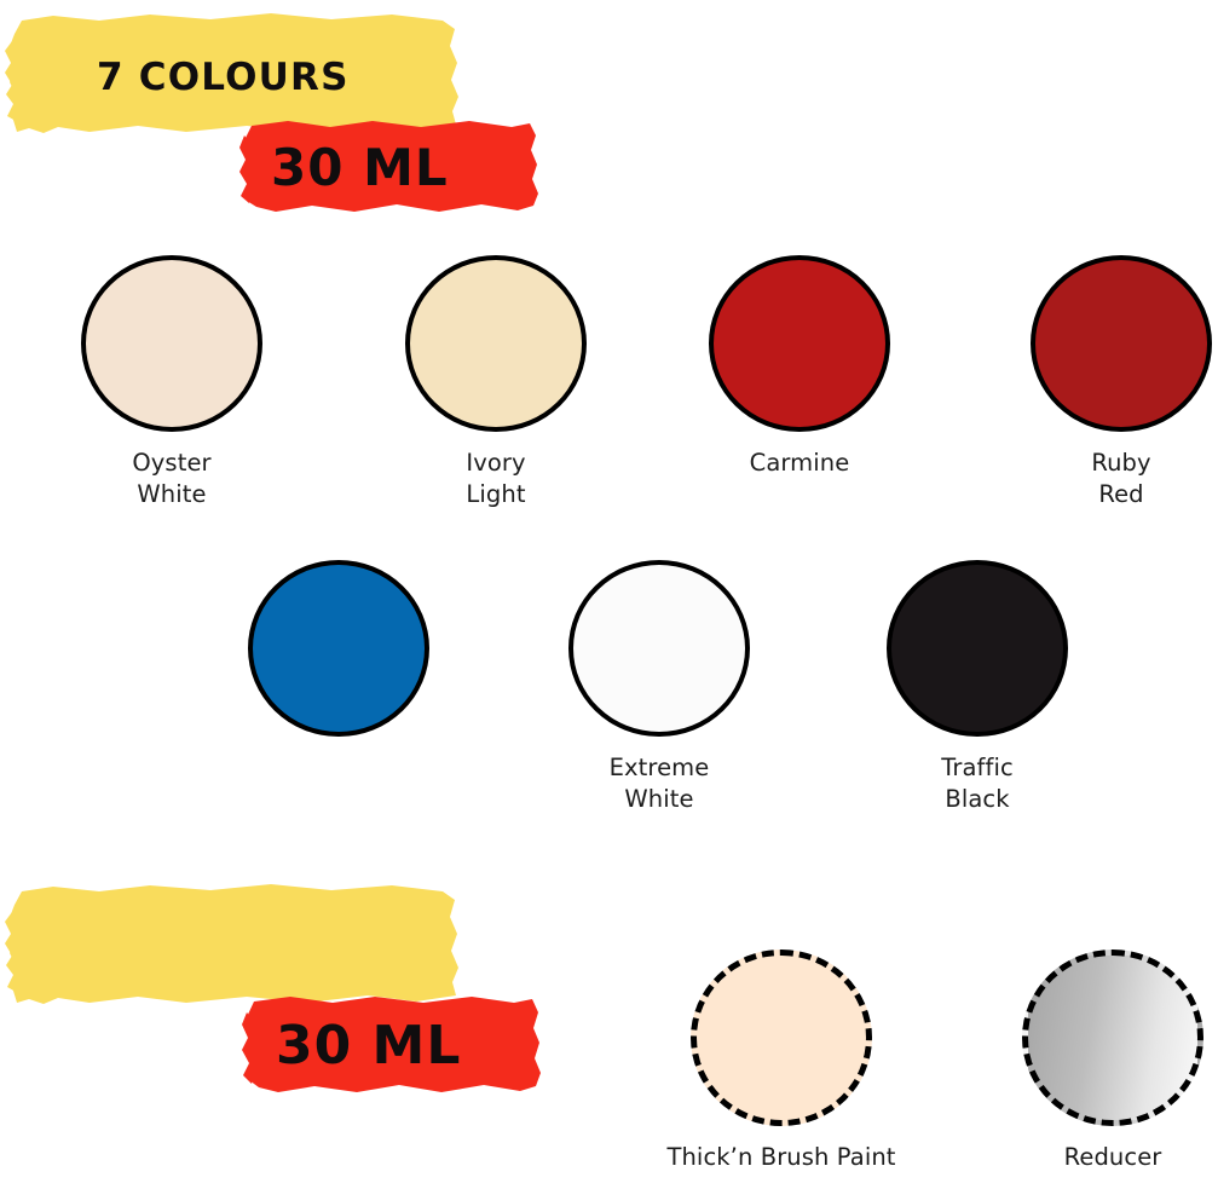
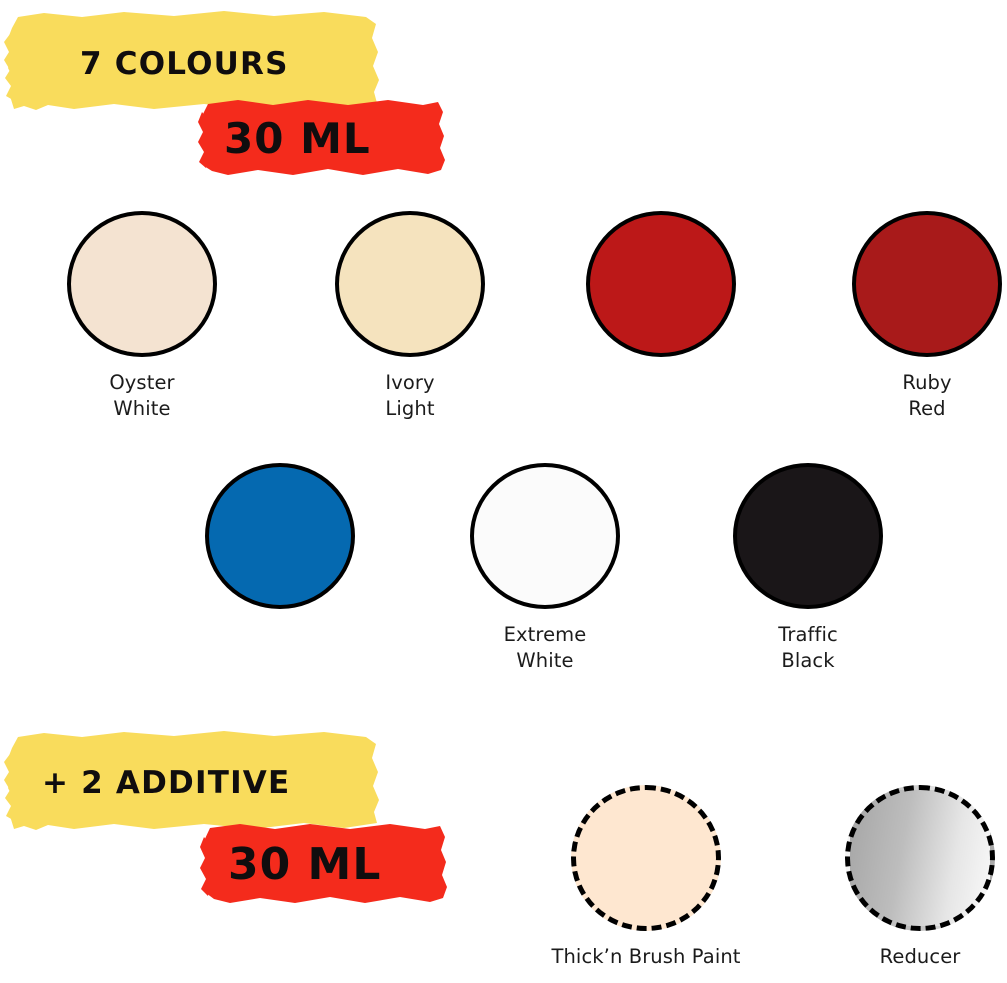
  7 COLOURS
  30 ML
+ + 2 ADDITIVE
  30 ML
  Oyster
  White
  Ivory
  Light
- Carmine
  Ruby
  Red
  Extreme
  White
  Traffic
  Black
  Thick’n Brush Paint
  Reducer
